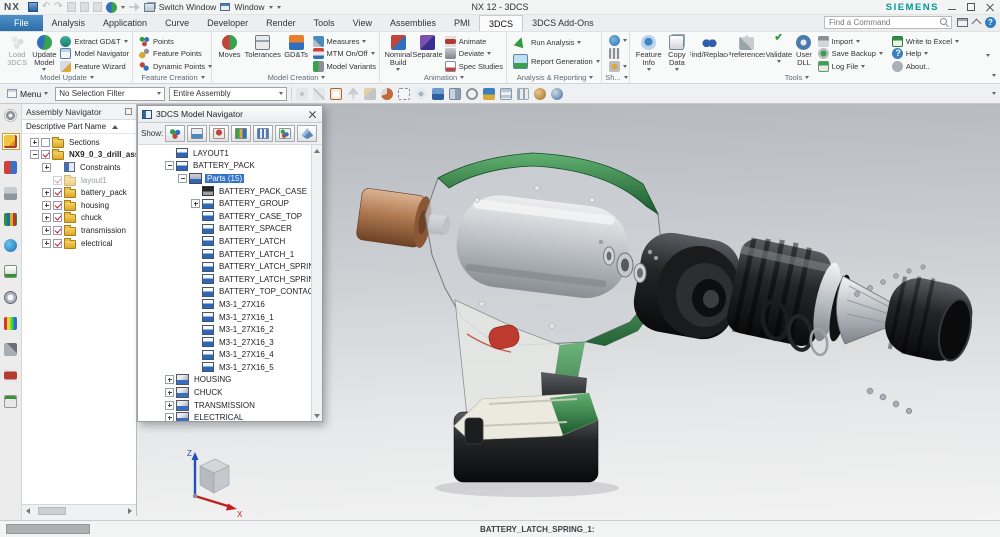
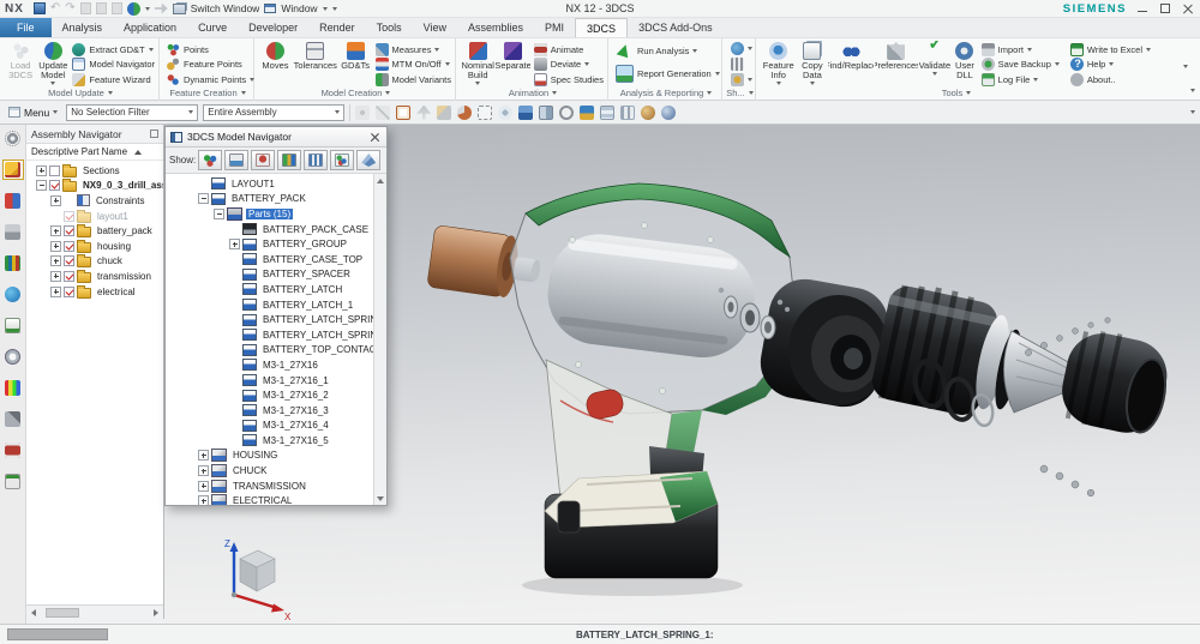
  NX
  ↶
  ↷
  Switch Window
  Window
  NX 12 - 3DCS
  SIEMENS
  File
  Analysis
  Application
  Curve
  Developer
  Render
  Tools
  View
  Assemblies
  PMI
  3DCS
  3DCS Add-Ons
- Find a Command
  Load 3DCS
  Update Model
  Extract GD&T
  Model Navigator
  Feature Wizard
  Model Update
  Points
  Feature Points
  Dynamic Points
  Feature Creation
  Moves
  Tolerances
  GD&Ts
  Measures
  MTM On/Off
  Model Variants
  Model Creation
  Nominal Build
  Separate
  Animate
  Deviate
  Spec Studies
  Animation
  Run Analysis
  Report Generation
  Analysis & Reporting
  Sh...
  Feature Info
  Copy Data
  ind/Replac
  Preference
  Validate
  User DLL
  Import
  Save Backup
  Log File
  Write to Excel
  Help
  About..
  Tools
  Menu
  No Selection Filter
  Entire Assembly
  Z
  X
  Assembly Navigator
  Descriptive Part Name
  Sections
  Constraints
  layout1
  battery_pack
  housing
  chuck
  transmission
  electrical
  3DCS Model Navigator
  Show:
  LAYOUT1
  BATTERY_PACK
  Parts (15)
  BATTERY_PACK_CASE
  BATTERY_GROUP
  BATTERY_CASE_TOP
  BATTERY_SPACER
  BATTERY_LATCH
  BATTERY_LATCH_1
  BATTERY_LATCH_SPRI
  BATTERY_LATCH_SPRI
  BATTERY_TOP_CONTA
  M3-1_27X16
  M3-1_27X16_1
  M3-1_27X16_2
  M3-1_27X16_3
  M3-1_27X16_4
  M3-1_27X16_5
  HOUSING
  CHUCK
  TRANSMISSION
  ELECTRICAL
  BATTERY_LATCH_SPRING_1:
